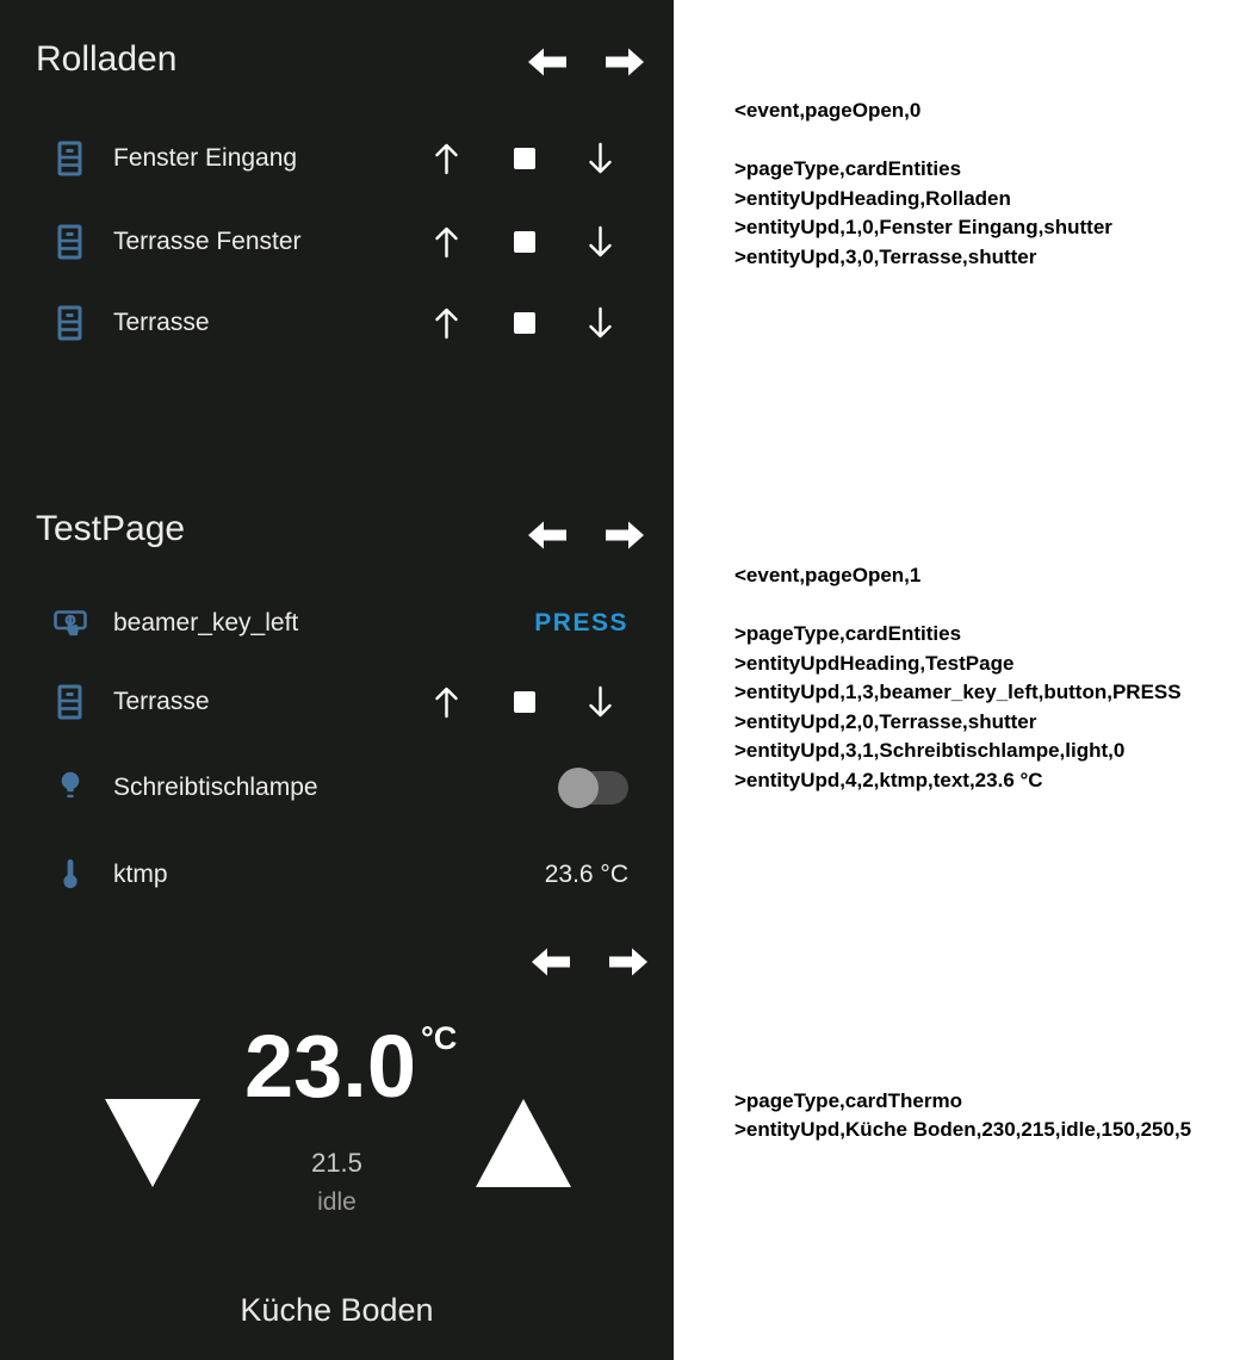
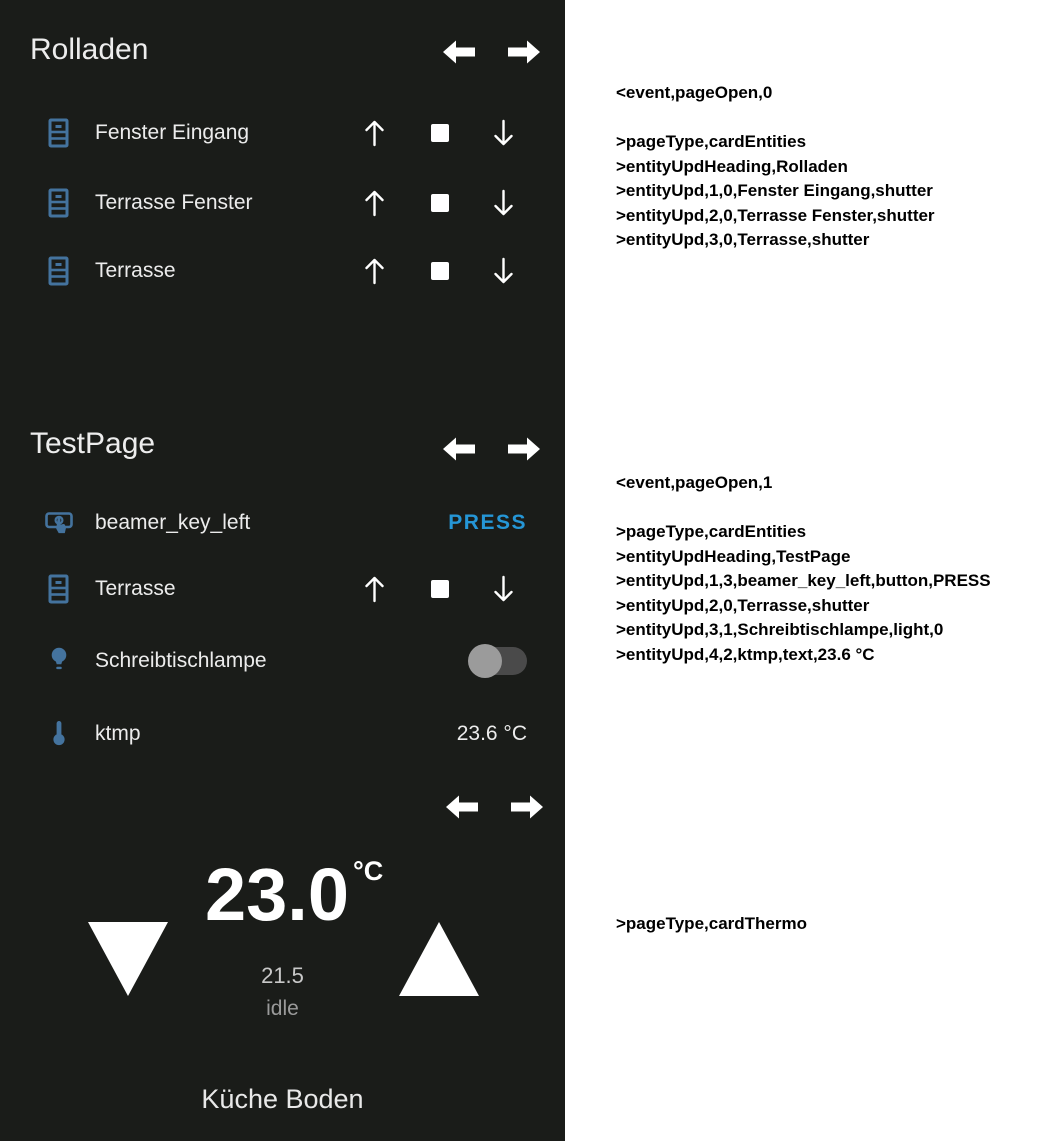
  Rolladen
  Fenster Eingang
  Terrasse Fenster
  Terrasse
  TestPage
  beamer_key_left
  PRESS
  Terrasse
  Schreibtischlampe
  ktmp
  23.6 °C
  23.0
  °C
  21.5
  idle
  Küche Boden
  <event,pageOpen,0
  >pageType,cardEntities
  >entityUpdHeading,Rolladen
  >entityUpd,1,0,Fenster Eingang,shutter
+ >entityUpd,2,0,Terrasse Fenster,shutter
  >entityUpd,3,0,Terrasse,shutter
  <event,pageOpen,1
  >pageType,cardEntities
  >entityUpdHeading,TestPage
  >entityUpd,1,3,beamer_key_left,button,PRESS
  >entityUpd,2,0,Terrasse,shutter
  >entityUpd,3,1,Schreibtischlampe,light,0
  >entityUpd,4,2,ktmp,text,23.6 °C
  >pageType,cardThermo
- >entityUpd,Küche Boden,230,215,idle,150,250,5
